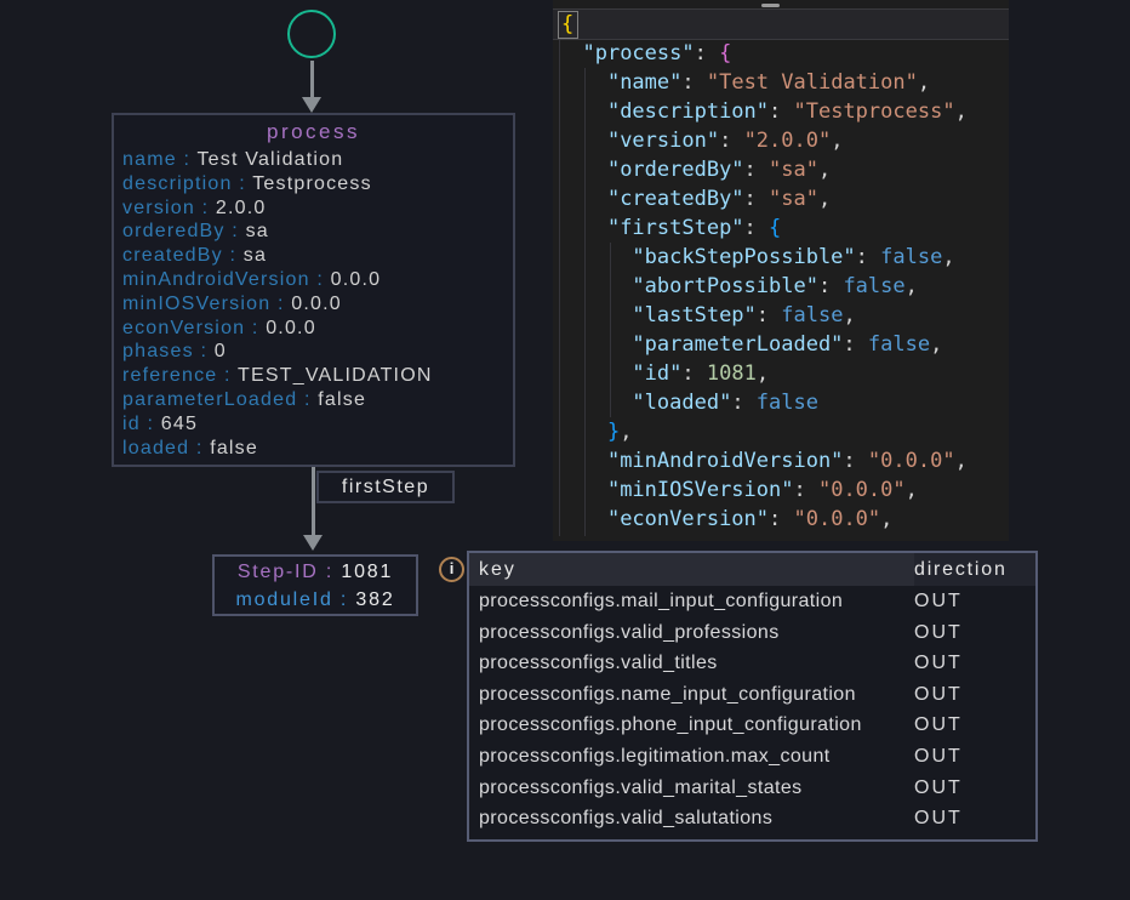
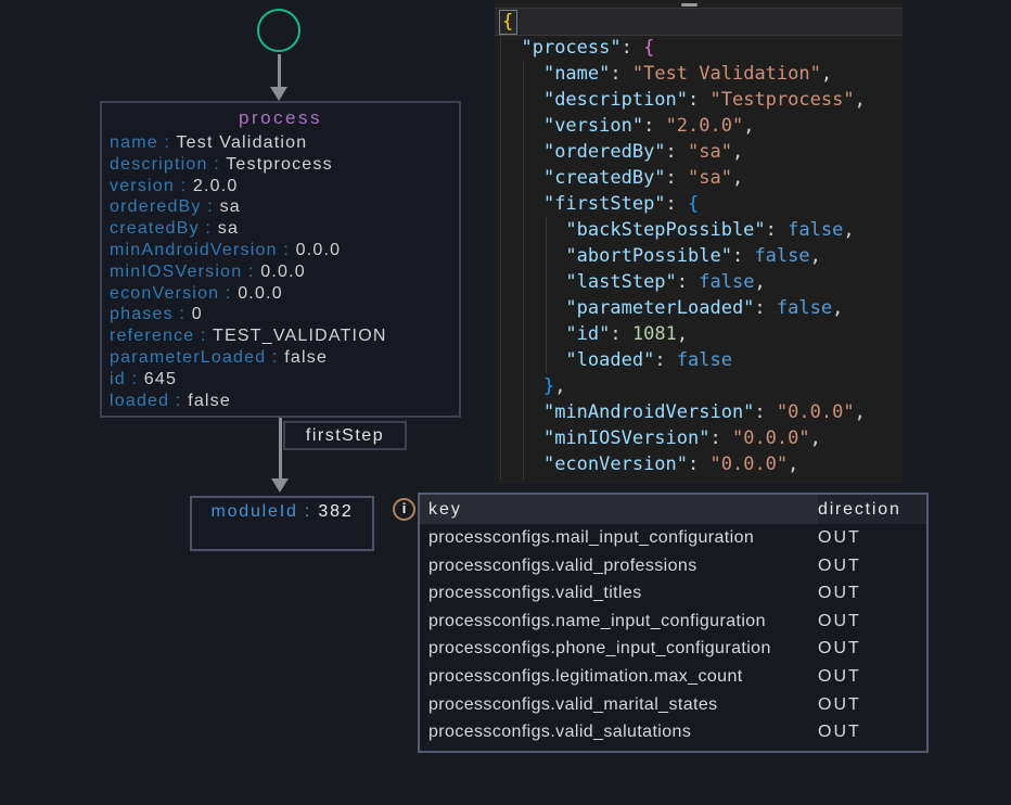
  process
  name : Test Validation
  description : Testprocess
  version : 2.0.0
  orderedBy : sa
  createdBy : sa
  minAndroidVersion : 0.0.0
  minIOSVersion : 0.0.0
  econVersion : 0.0.0
  phases : 0
  reference : TEST_VALIDATION
  parameterLoaded : false
  id : 645
  loaded : false
  firstStep
- Step-ID : 1081
  moduleId : 382
  i
  {
  "process": {
  "name": "Test Validation",
  "description": "Testprocess",
  "version": "2.0.0",
  "orderedBy": "sa",
  "createdBy": "sa",
  "firstStep": {
  "backStepPossible": false,
  "abortPossible": false,
  "lastStep": false,
  "parameterLoaded": false,
  "id": 1081,
  "loaded": false
  },
  "minAndroidVersion": "0.0.0",
  "minIOSVersion": "0.0.0",
  "econVersion": "0.0.0",
  key
  direction
  processconfigs.mail_input_configuration
  OUT
  processconfigs.valid_professions
  OUT
  processconfigs.valid_titles
  OUT
  processconfigs.name_input_configuration
  OUT
  processconfigs.phone_input_configuration
  OUT
  processconfigs.legitimation.max_count
  OUT
  processconfigs.valid_marital_states
  OUT
  processconfigs.valid_salutations
  OUT
